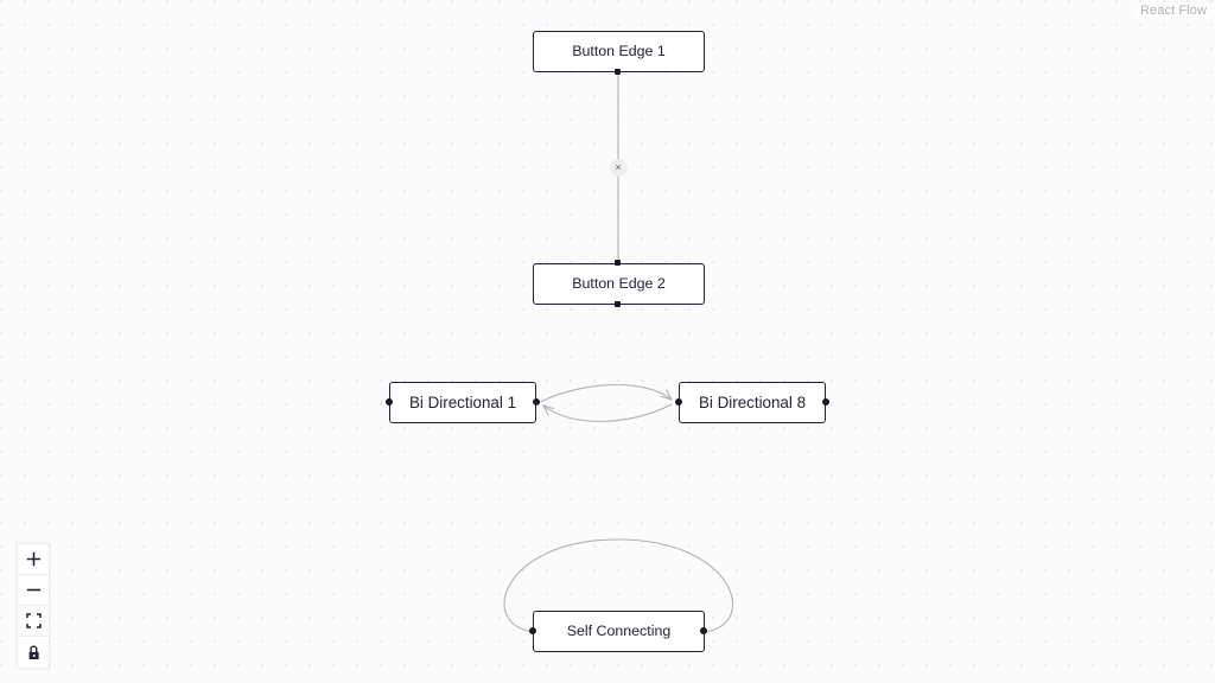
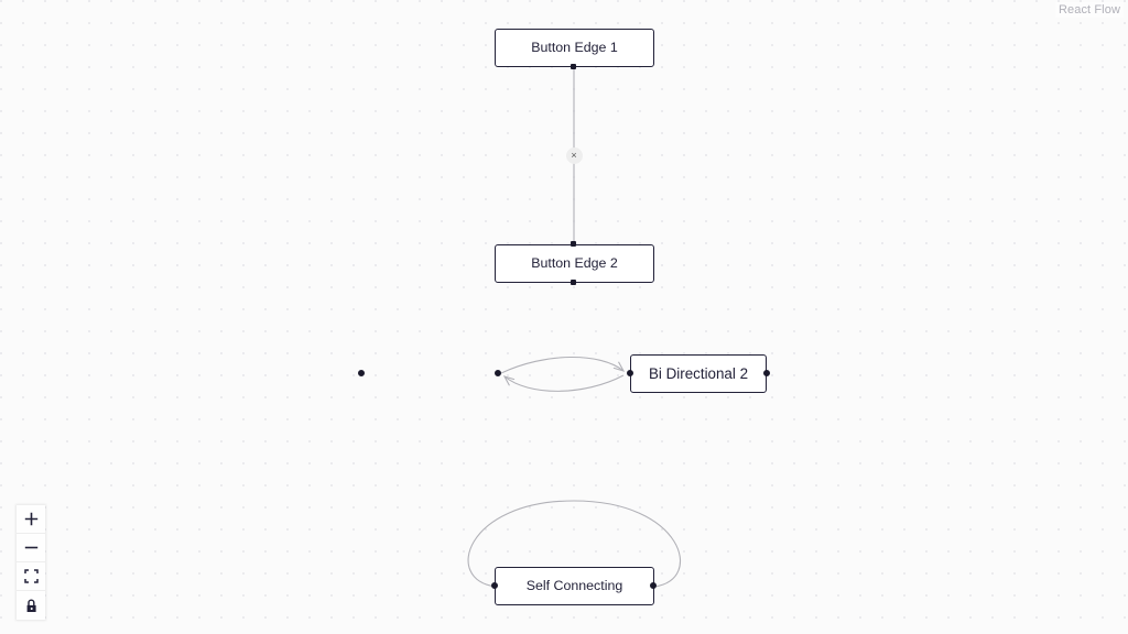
  ×
  Button Edge 1
  Button Edge 2
- Bi Directional 1
- Bi Directional 8
+ Bi Directional 2
  Self Connecting
  React Flow
